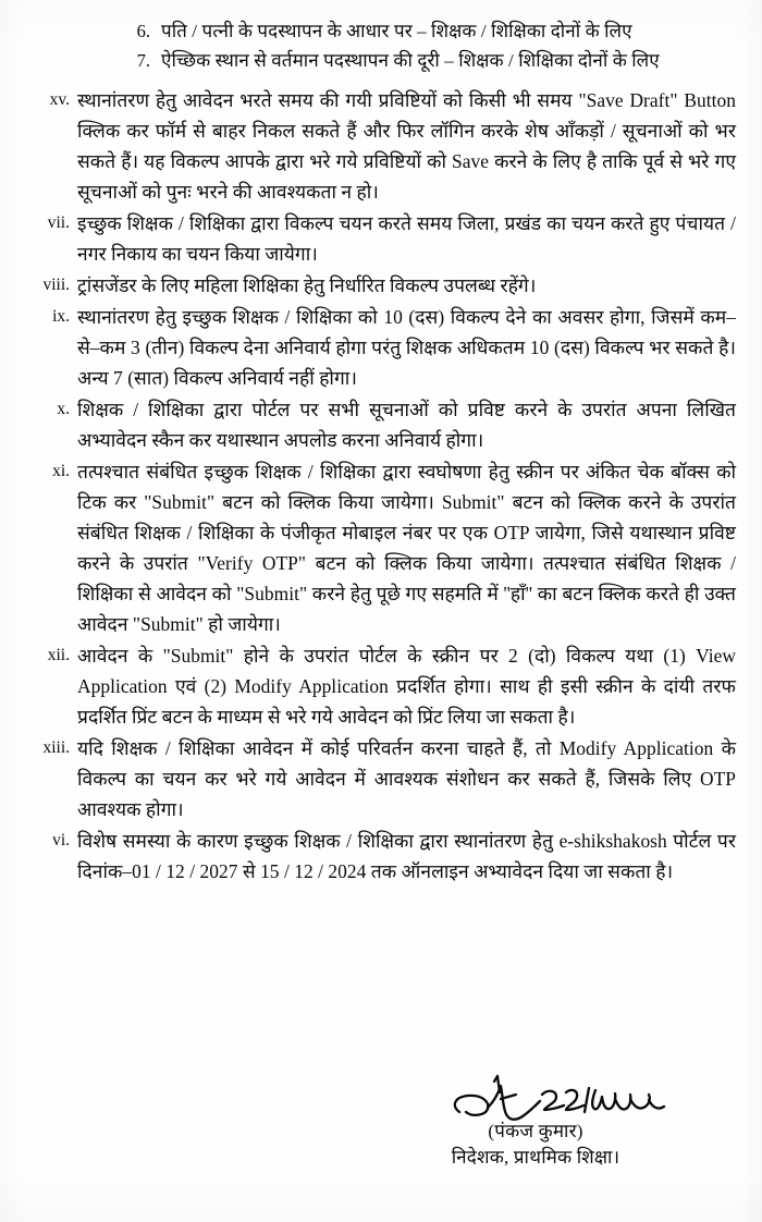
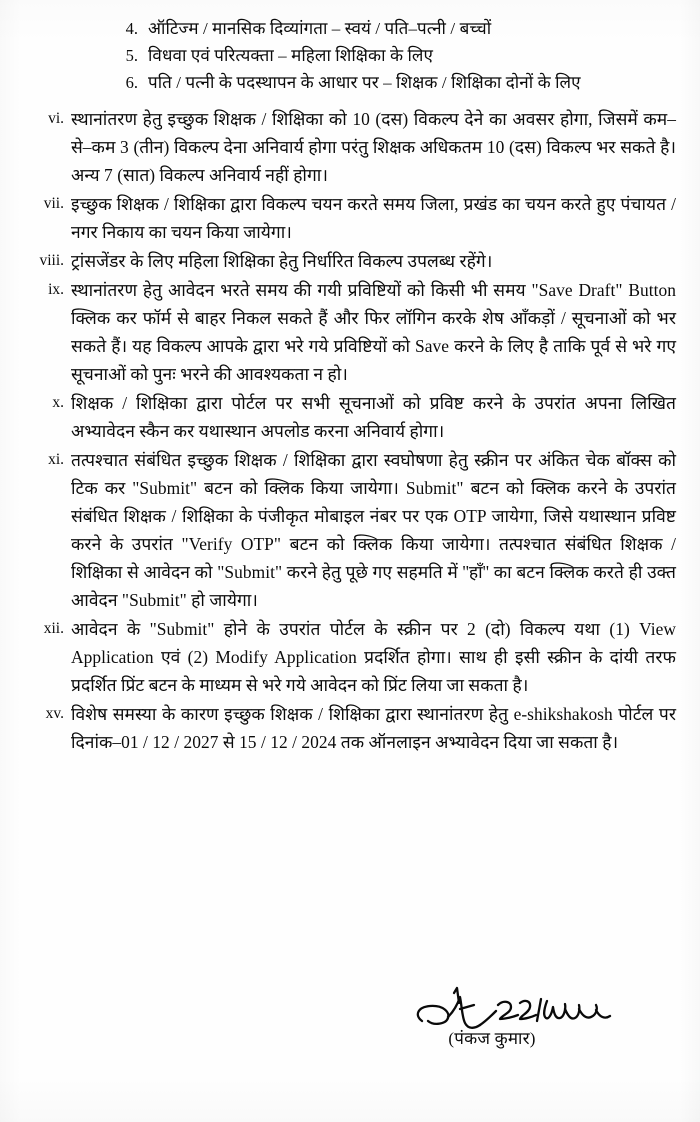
+ 4.
+ ऑटिज्म / मानसिक दिव्यांगता – स्वयं / पति–पत्नी / बच्चों
+ 5.
+ विधवा एवं परित्यक्ता – महिला शिक्षिका के लिए
  6.
  पति / पत्नी के पदस्थापन के आधार पर – शिक्षक / शिक्षिका दोनों के लिए
- 7.
- ऐच्छिक स्थान से वर्तमान पदस्थापन की दूरी – शिक्षक / शिक्षिका दोनों के लिए
- xv.
+ vi.
- स्थानांतरण हेतु आवेदन भरते समय की गयी प्रविष्टियों को किसी भी समय "Save Draft" Button क्लिक कर फॉर्म से बाहर निकल सकते हैं और फिर लॉगिन करके शेष ऑंकड़ों / सूचनाओं को भर सकते हैं। यह विकल्प आपके द्वारा भरे गये प्रविष्टियों को Save करने के लिए है ताकि पूर्व से भरे गए सूचनाओं को पुनः भरने की आवश्यकता न हो।
+ स्थानांतरण हेतु इच्छुक शिक्षक / शिक्षिका को 10 (दस) विकल्प देने का अवसर होगा, जिसमें कम–से–कम 3 (तीन) विकल्प देना अनिवार्य होगा परंतु शिक्षक अधिकतम 10 (दस) विकल्प भर सकते है। अन्य 7 (सात) विकल्प अनिवार्य नहीं होगा।
  vii.
  इच्छुक शिक्षक / शिक्षिका द्वारा विकल्प चयन करते समय जिला, प्रखंड का चयन करते हुए पंचायत / नगर निकाय का चयन किया जायेगा।
  viii.
  ट्रांसजेंडर के लिए महिला शिक्षिका हेतु निर्धारित विकल्प उपलब्ध रहेंगे।
  ix.
- स्थानांतरण हेतु इच्छुक शिक्षक / शिक्षिका को 10 (दस) विकल्प देने का अवसर होगा, जिसमें कम–से–कम 3 (तीन) विकल्प देना अनिवार्य होगा परंतु शिक्षक अधिकतम 10 (दस) विकल्प भर सकते है। अन्य 7 (सात) विकल्प अनिवार्य नहीं होगा।
+ स्थानांतरण हेतु आवेदन भरते समय की गयी प्रविष्टियों को किसी भी समय "Save Draft" Button क्लिक कर फॉर्म से बाहर निकल सकते हैं और फिर लॉगिन करके शेष ऑंकड़ों / सूचनाओं को भर सकते हैं। यह विकल्प आपके द्वारा भरे गये प्रविष्टियों को Save करने के लिए है ताकि पूर्व से भरे गए सूचनाओं को पुनः भरने की आवश्यकता न हो।
  x.
  शिक्षक / शिक्षिका द्वारा पोर्टल पर सभी सूचनाओं को प्रविष्ट करने के उपरांत अपना लिखित अभ्यावेदन स्कैन कर यथास्थान अपलोड करना अनिवार्य होगा।
  xi.
  तत्पश्चात संबंधित इच्छुक शिक्षक / शिक्षिका द्वारा स्वघोषणा हेतु स्क्रीन पर अंकित चेक बॉक्स को टिक कर "Submit" बटन को क्लिक किया जायेगा। Submit" बटन को क्लिक करने के उपरांत संबंधित शिक्षक / शिक्षिका के पंजीकृत मोबाइल नंबर पर एक OTP जायेगा, जिसे यथास्थान प्रविष्ट करने के उपरांत "Verify OTP" बटन को क्लिक किया जायेगा। तत्पश्चात संबंधित शिक्षक / शिक्षिका से आवेदन को "Submit" करने हेतु पूछे गए सहमति में ''हाँ'' का बटन क्लिक करते ही उक्त आवेदन "Submit" हो जायेगा।
  xii.
  आवेदन के "Submit" होने के उपरांत पोर्टल के स्क्रीन पर 2 (दो) विकल्प यथा (1) View Application एवं (2) Modify Application प्रदर्शित होगा। साथ ही इसी स्क्रीन के दांयी तरफ प्रदर्शित प्रिंट बटन के माध्यम से भरे गये आवेदन को प्रिंट लिया जा सकता है।
- xiii.
- यदि शिक्षक / शिक्षिका आवेदन में कोई परिवर्तन करना चाहते हैं, तो Modify Application के विकल्प का चयन कर भरे गये आवेदन में आवश्यक संशोधन कर सकते हैं, जिसके लिए OTP आवश्यक होगा।
- vi.
+ xv.
  विशेष समस्या के कारण इच्छुक शिक्षक / शिक्षिका द्वारा स्थानांतरण हेतु e-shikshakosh पोर्टल पर दिनांक–01 / 12 / 2027 से 15 / 12 / 2024 तक ऑनलाइन अभ्यावेदन दिया जा सकता है।
  (पंकज कुमार)
- निदेशक, प्राथमिक शिक्षा।
